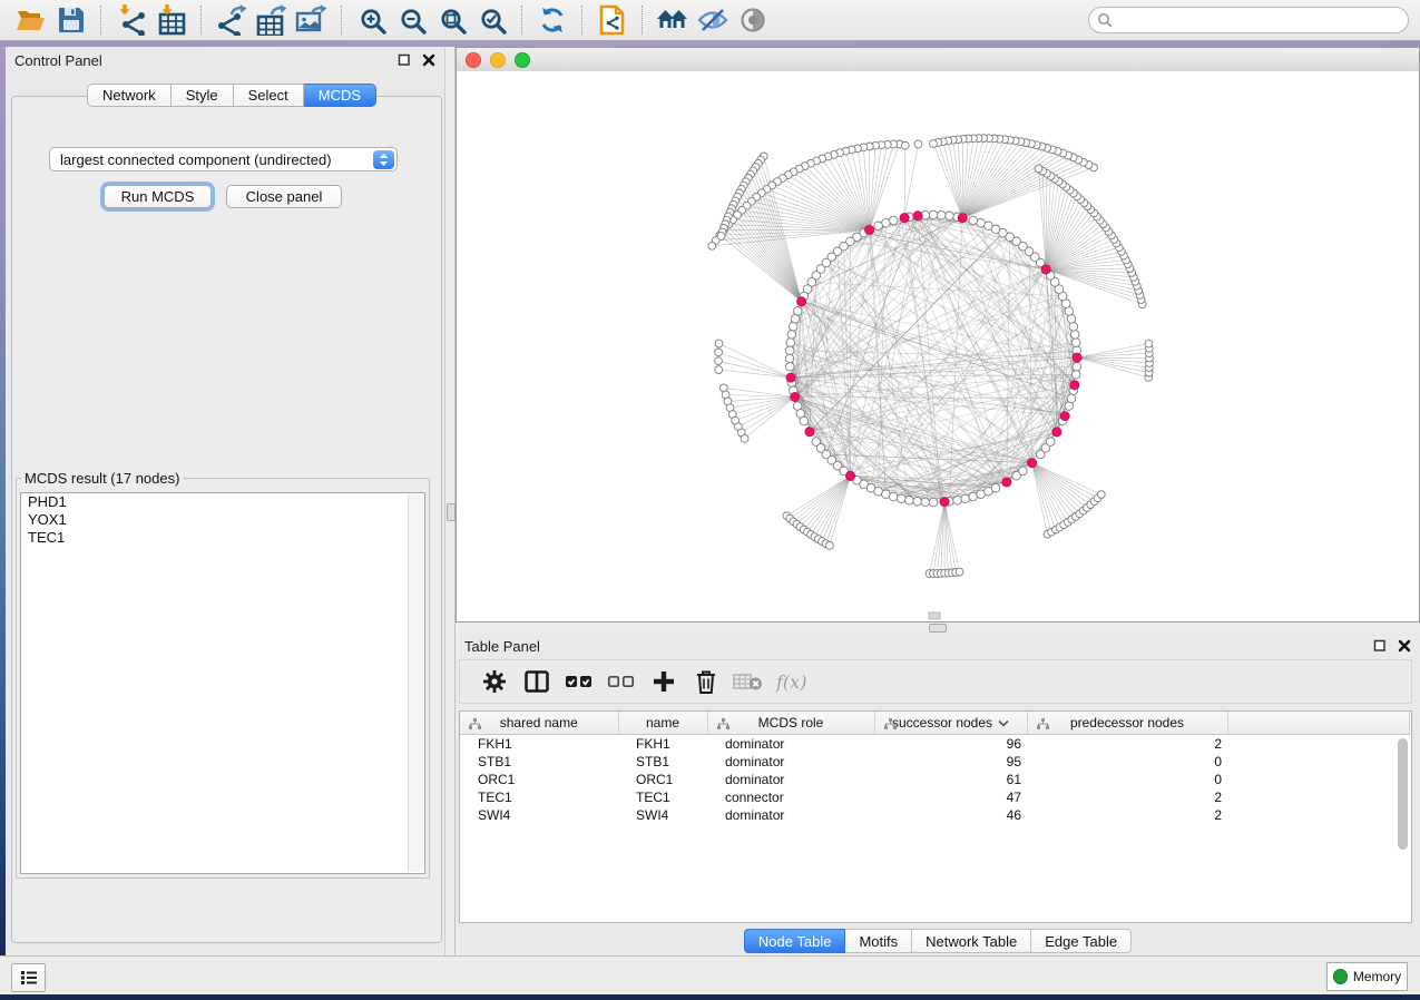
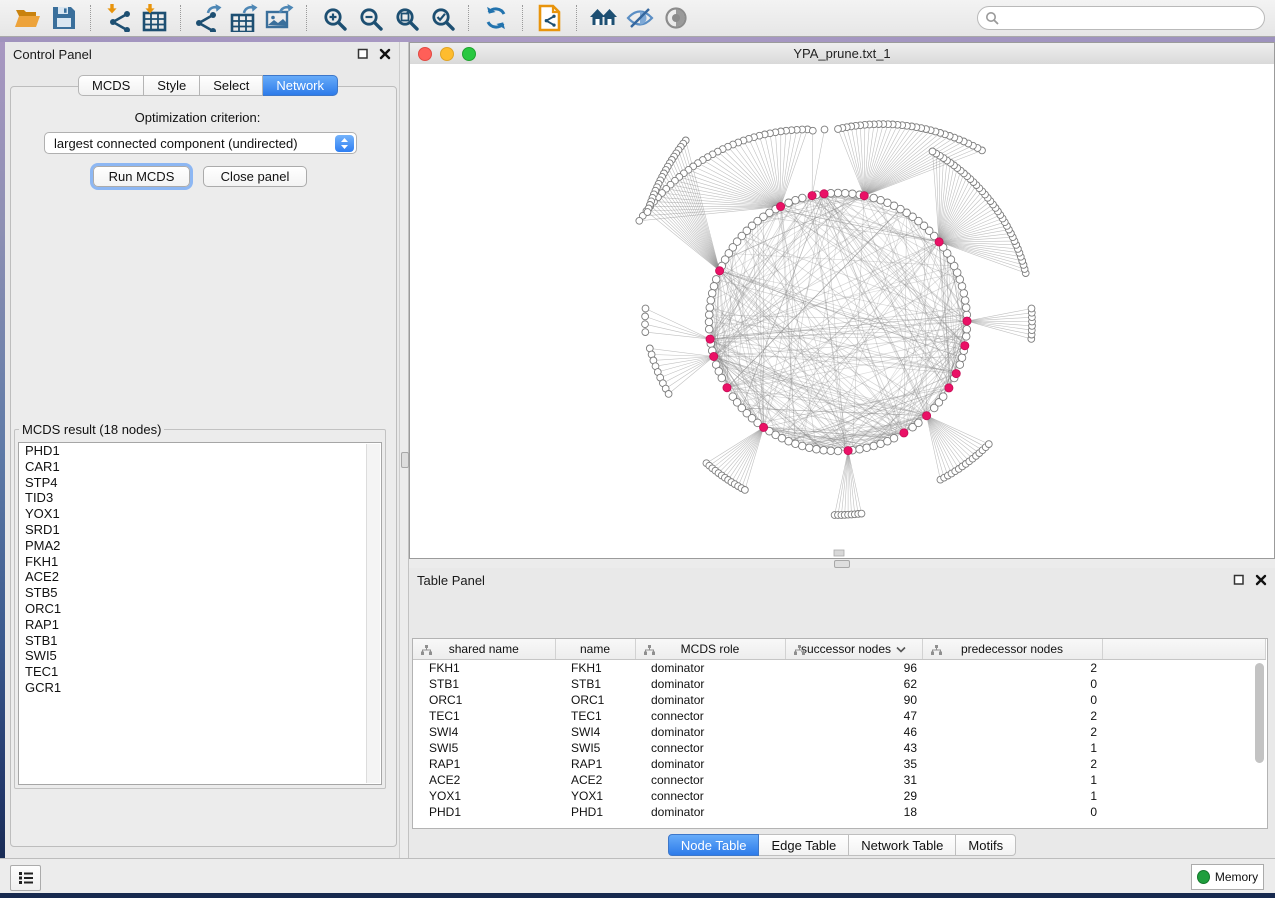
  Control Panel
- Network
+ MCDS
  Style
  Select
- MCDS
+ Network
+ Optimization criterion:
  largest connected component (undirected)
  Run MCDS
  Close panel
- MCDS result (17 nodes)
+ MCDS result (18 nodes)
  PHD1
+ CAR1
+ STP4
+ TID3
  YOX1
+ SRD1
+ PMA2
+ FKH1
+ ACE2
+ STB5
+ ORC1
+ RAP1
+ STB1
+ SWI5
  TEC1
+ GCR1
+ YPA_prune.txt_1
  Table Panel
- f(x)
  shared name	name	MCDS role	successor nodes	predecessor nodes
  FKH1	FKH1	dominator	96	2
- STB1	STB1	dominator	95	0
+ STB1	STB1	dominator	62	0
- ORC1	ORC1	dominator	61	0
+ ORC1	ORC1	dominator	90	0
  TEC1	TEC1	connector	47	2
  SWI4	SWI4	dominator	46	2
+ SWI5	SWI5	connector	43	1
+ RAP1	RAP1	dominator	35	2
+ ACE2	ACE2	connector	31	1
+ YOX1	YOX1	connector	29	1
+ PHD1	PHD1	dominator	18	0
  Node Table
- Motifs
+ Edge Table
  Network Table
- Edge Table
+ Motifs
  Memory
